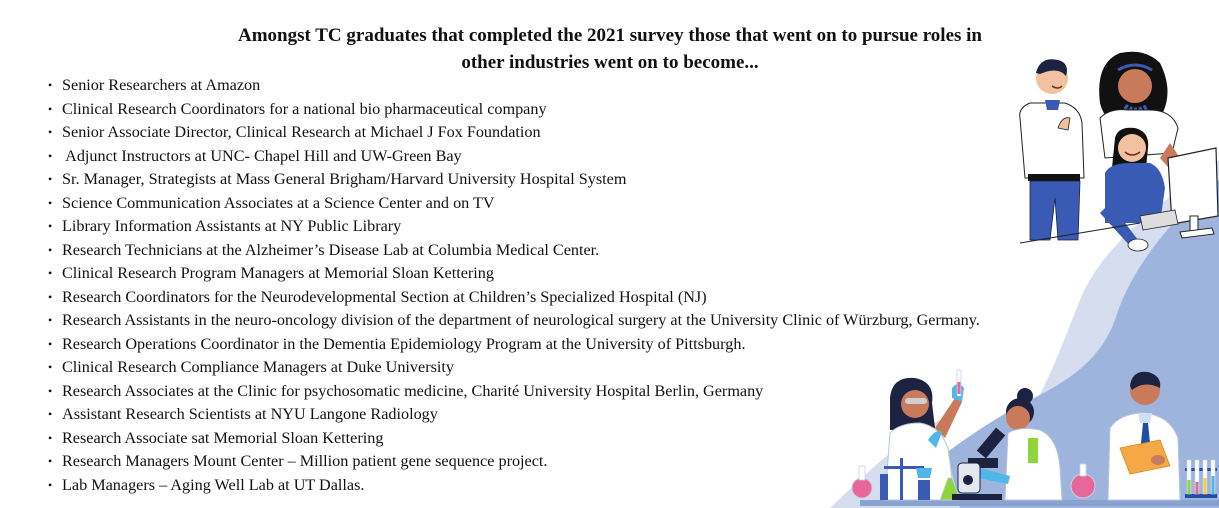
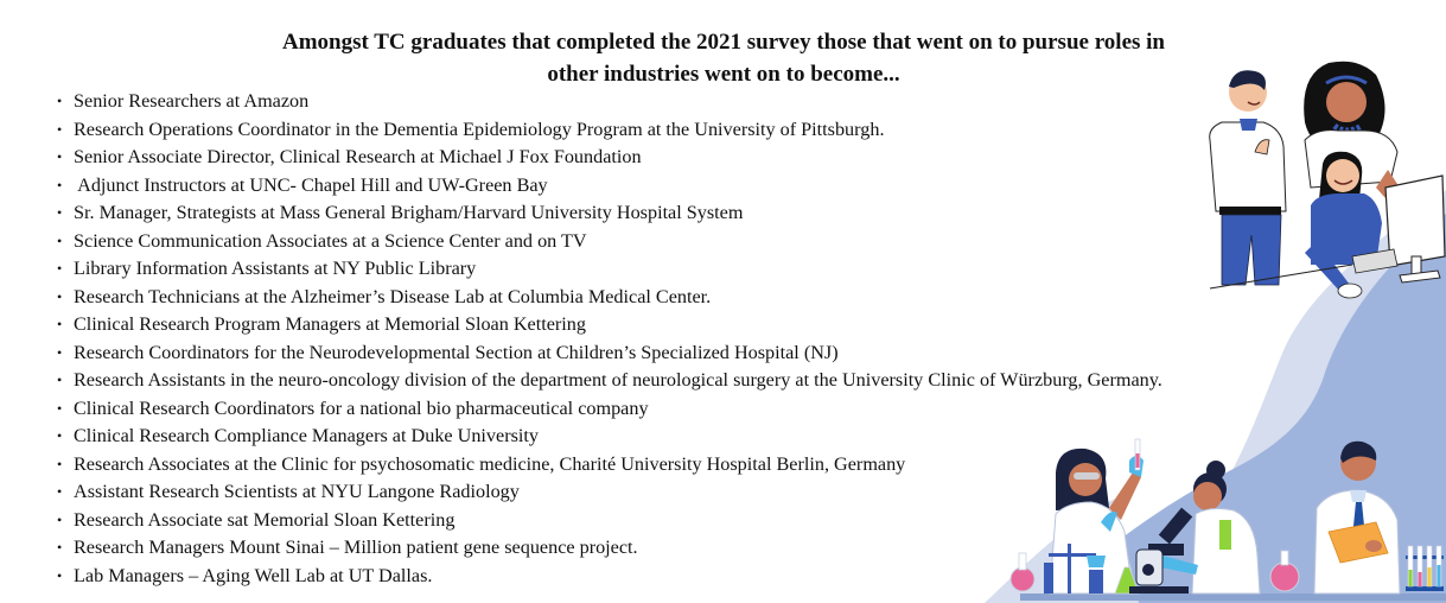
  Amongst TC graduates that completed the 2021 survey those that went on to pursue roles in
  other industries went on to become...
  •
  Senior Researchers at Amazon
  •
- Clinical Research Coordinators for a national bio pharmaceutical company
+ Research Operations Coordinator in the Dementia Epidemiology Program at the University of Pittsburgh.
  •
  Senior Associate Director, Clinical Research at Michael J Fox Foundation
  •
  Adjunct Instructors at UNC- Chapel Hill and UW-Green Bay
  •
  Sr. Manager, Strategists at Mass General Brigham/Harvard University Hospital System
  •
  Science Communication Associates at a Science Center and on TV
  •
  Library Information Assistants at NY Public Library
  •
  Research Technicians at the Alzheimer’s Disease Lab at Columbia Medical Center.
  •
  Clinical Research Program Managers at Memorial Sloan Kettering
  •
  Research Coordinators for the Neurodevelopmental Section at Children’s Specialized Hospital (NJ)
  •
  Research Assistants in the neuro-oncology division of the department of neurological surgery at the University Clinic of Würzburg, Germany.
  •
- Research Operations Coordinator in the Dementia Epidemiology Program at the University of Pittsburgh.
+ Clinical Research Coordinators for a national bio pharmaceutical company
  •
  Clinical Research Compliance Managers at Duke University
  •
  Research Associates at the Clinic for psychosomatic medicine, Charité University Hospital Berlin, Germany
  •
  Assistant Research Scientists at NYU Langone Radiology
  •
  Research Associate sat Memorial Sloan Kettering
  •
- Research Managers Mount Center – Million patient gene sequence project.
+ Research Managers Mount Sinai – Million patient gene sequence project.
  •
  Lab Managers – Aging Well Lab at UT Dallas.
